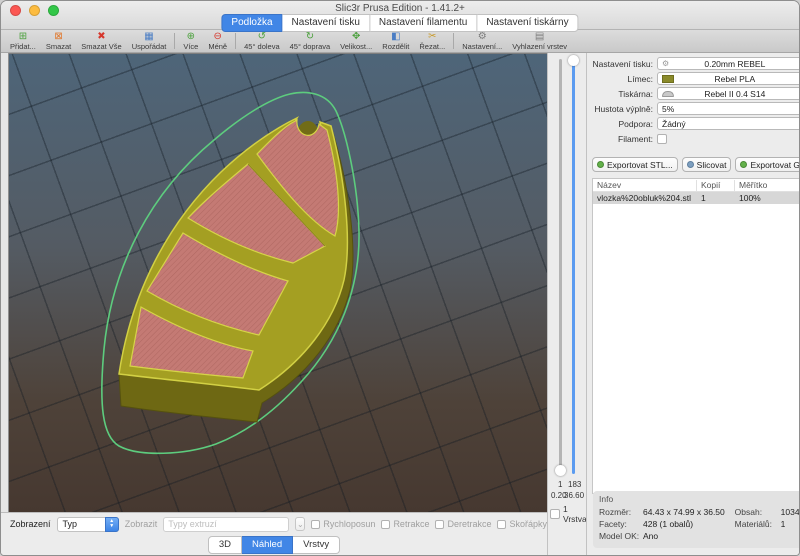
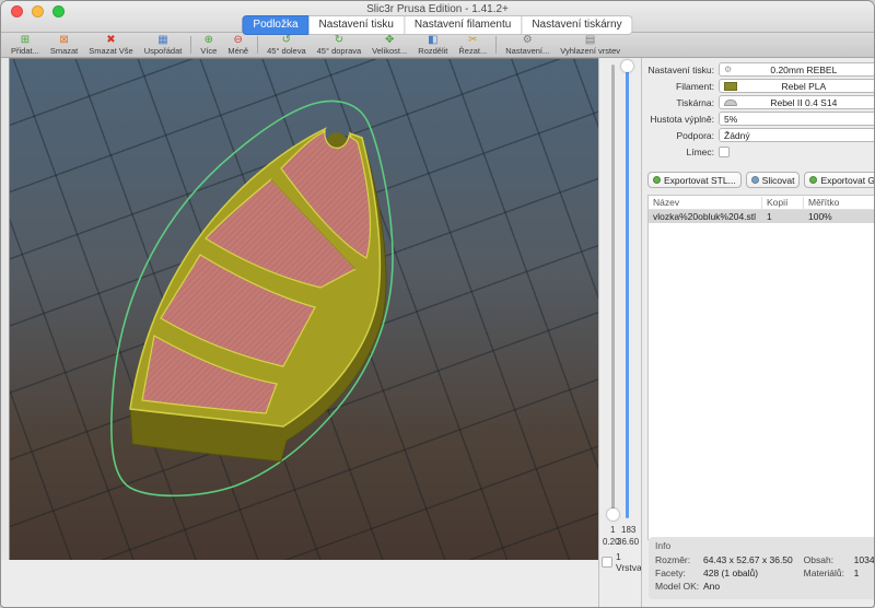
  Slic3r Prusa Edition - 1.41.2+
  Podložka
  Nastavení tisku
  Nastavení filamentu
  Nastavení tiskárny
  ⊞
  Přidat...
  ⊠
  Smazat
  ✖
  Smazat Vše
  ▦
  Uspořádat
  ⊕
  Více
  ⊖
  Méně
  ↺
  45° doleva
  ↻
  45° doprava
  ✥
  Velikost...
  ◧
  Rozdělit
  ✂
  Řezat...
  ⚙
  Nastavení...
  ▤
  Vyhlazení vrstev
- Zobrazení
- Typ
- Zobrazit
- Typy extruzí
- ⌄
- Rychloposun
- Retrakce
- Deretrakce
- Skořápky
- 3D
- Náhled
- Vrstvy
  1
  183
  0.20
  36.60
  1 Vrstva
  Nastavení tisku:
  ⚙
  0.20mm REBEL
- Límec:
+ Filament:
  Rebel PLA
  Tiskárna:
  Rebel II 0.4 S14
  Hustota výplně:
  5%
  Podpora:
  Žádný
- Filament:
+ Límec:
  Exportovat STL...
  Slicovat
  Název
  Kopií
  Měřítko
  vlozka%20obluk%204.stl
  1
  100%
  Info
  Rozměr:
- 64.43 x 74.99 x 36.50
+ 64.43 x 52.67 x 36.50
  Obsah:
  Facety:
  428 (1 obalů)
  Materiálů:
  1
  Model OK:
  Ano
